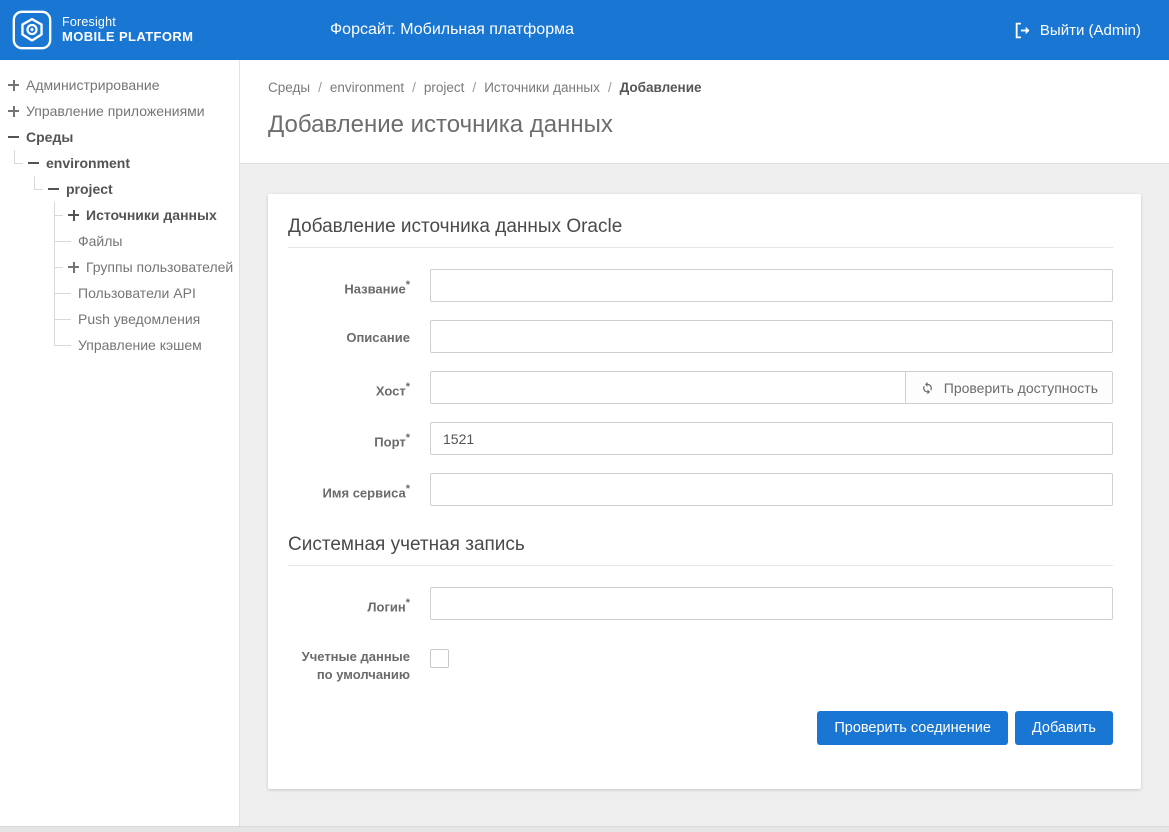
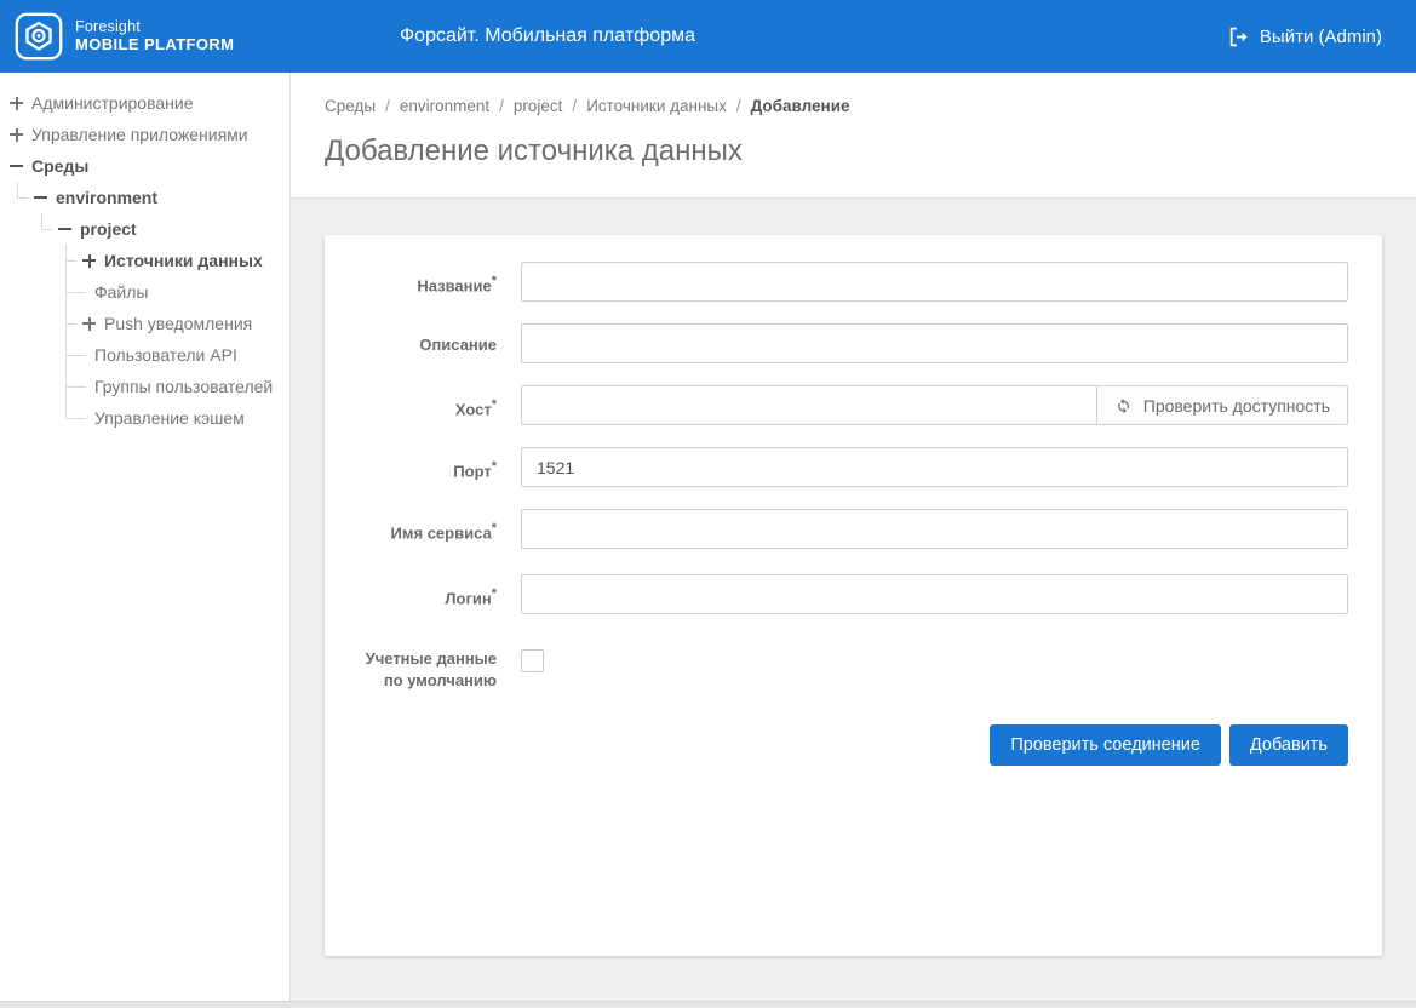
  Foresight
  MOBILE PLATFORM
  Форсайт. Мобильная платформа
  Выйти (Admin)
  Администрирование
  Управление приложениями
  Среды
  environment
  project
  Источники данных
  Файлы
- Группы пользователей
+ Push уведомления
  Пользователи API
- Push уведомления
+ Группы пользователей
  Управление кэшем
  Среды
  /
  environment
  /
  project
  /
  Источники данных
  /
  Добавление
  Добавление источника данных
- Добавление источника данных Oracle
  Название*
  Описание
  Хост*
  Проверить доступность
  Порт*
  1521
  Имя сервиса*
- Системная учетная запись
  Логин*
  Учетные данные по умолчанию
  Проверить соединение
  Добавить
